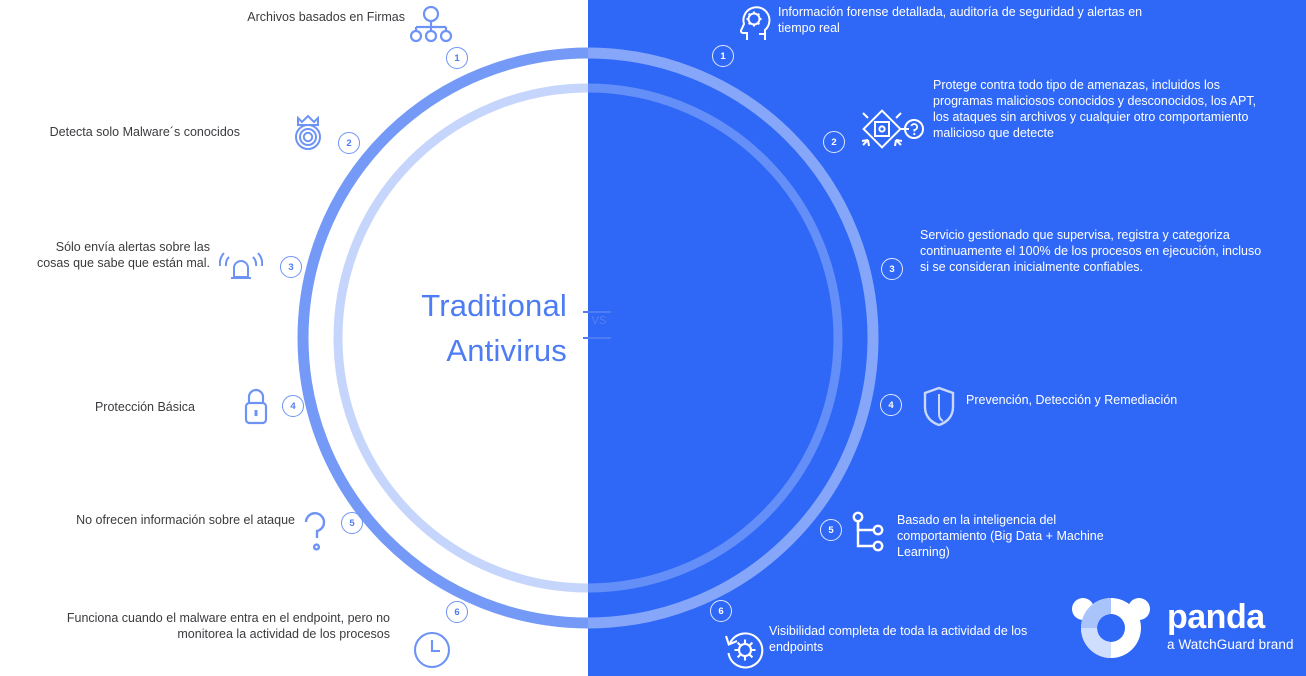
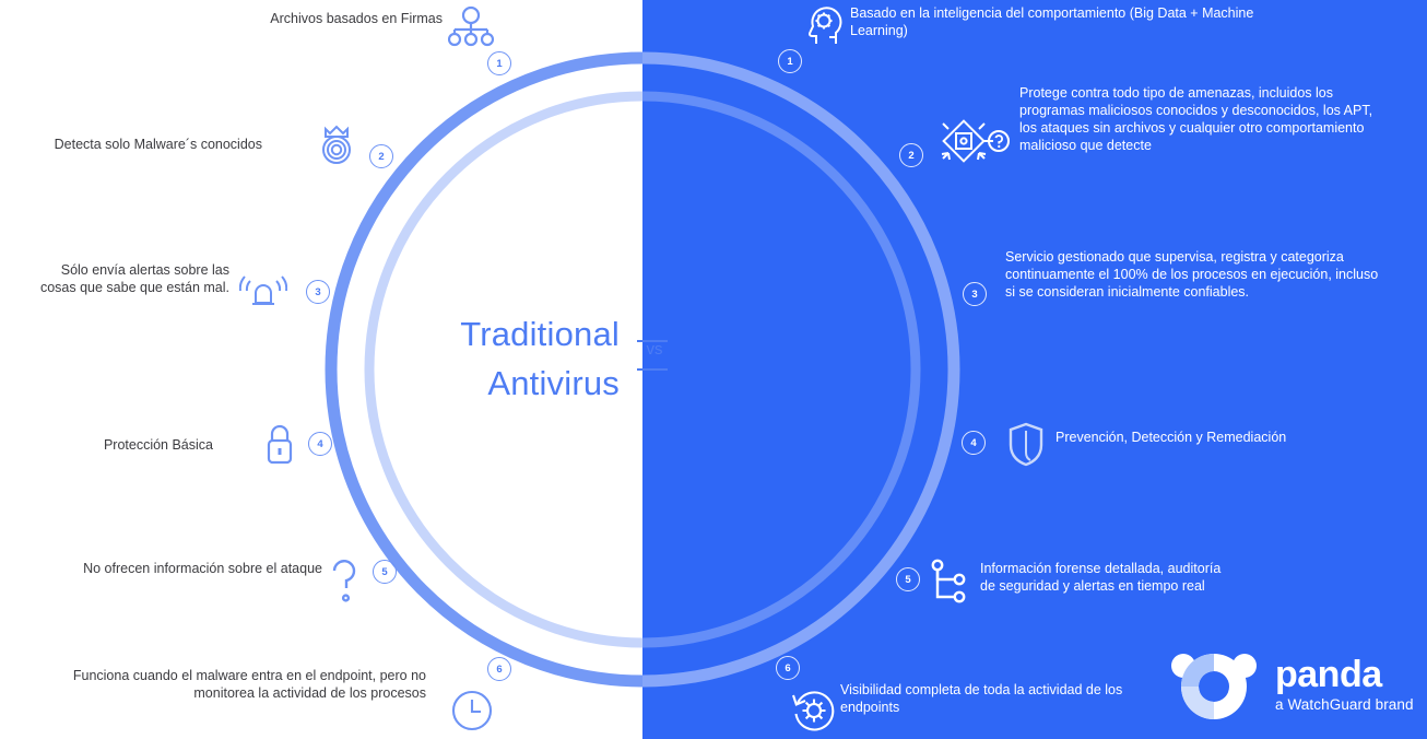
  Traditional
  Antivirus
  vs
  Archivos basados en Firmas
  1
  Detecta solo Malware´s conocidos
  2
  Sólo envía alertas sobre las cosas que sabe que están mal.
  3
  Protección Básica
  4
  No ofrecen información sobre el ataque
  5
  Funciona cuando el malware entra en el endpoint, pero no monitorea la actividad de los procesos
  6
- Información forense detallada, auditoría de seguridad y alertas en tiempo real
+ Basado en la inteligencia del comportamiento (Big Data + Machine Learning)
  1
  Protege contra todo tipo de amenazas, incluidos los programas maliciosos conocidos y desconocidos, los APT, los ataques sin archivos y cualquier otro comportamiento malicioso que detecte
  2
  Servicio gestionado que supervisa, registra y categoriza continuamente el 100% de los procesos en ejecución, incluso si se consideran inicialmente confiables.
  3
  Prevención, Detección y Remediación
  4
- Basado en la inteligencia del comportamiento (Big Data + Machine Learning)
+ Información forense detallada, auditoría de seguridad y alertas en tiempo real
  5
  Visibilidad completa de toda la actividad de los endpoints
  6
  panda
  a WatchGuard brand
